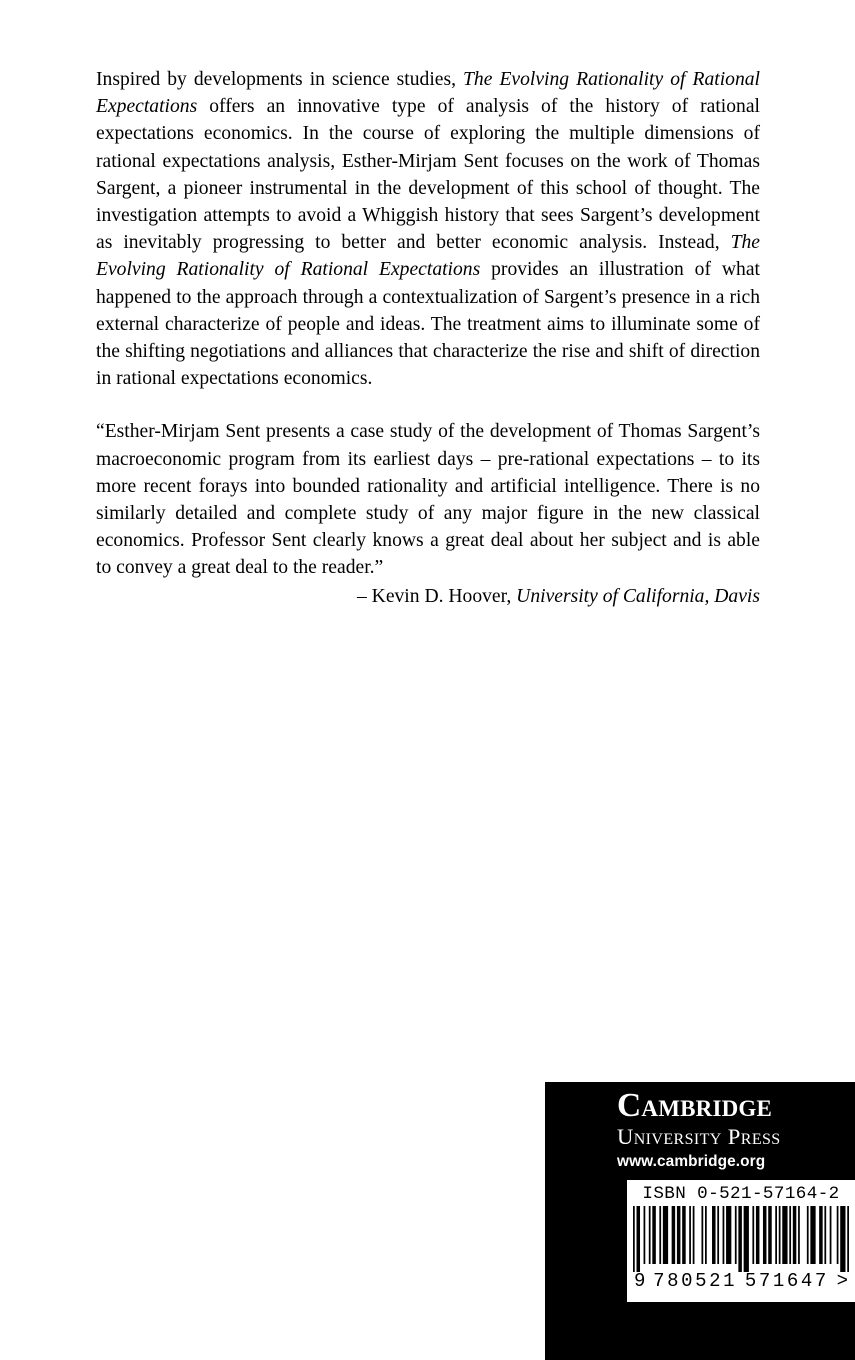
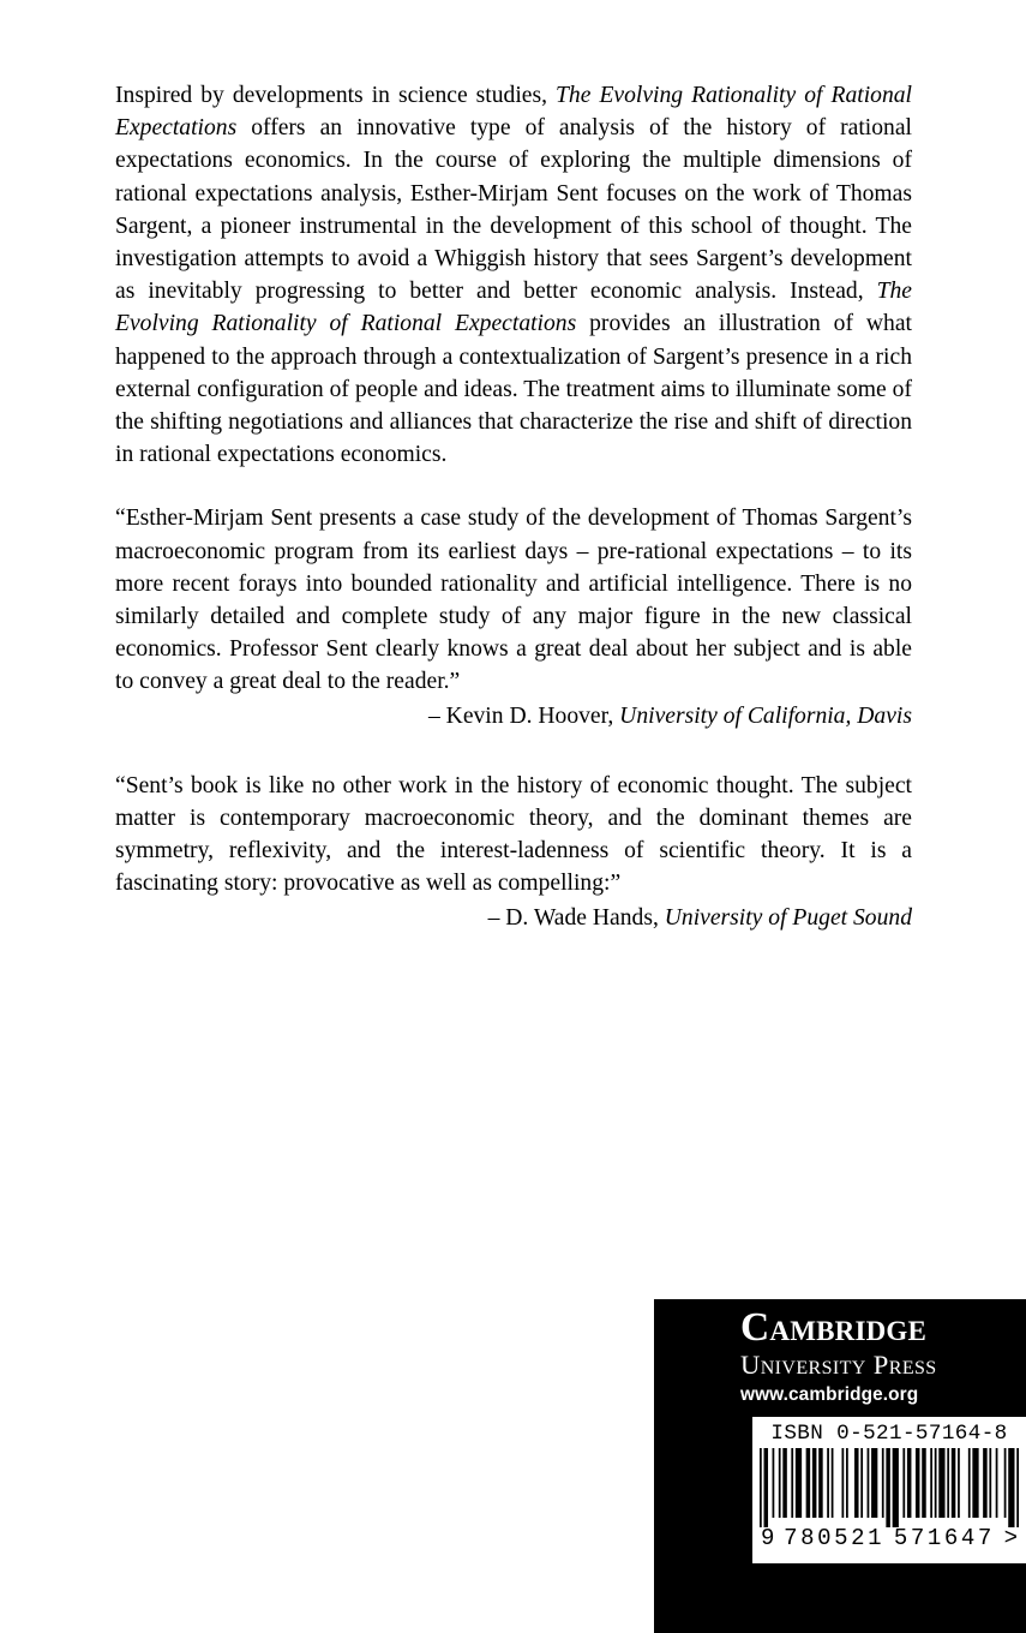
- Inspired by developments in science studies, The Evolving Rationality of Rational Expectations offers an innovative type of analysis of the history of rational expectations economics. In the course of exploring the multiple dimensions of rational expectations analysis, Esther-Mirjam Sent focuses on the work of Thomas Sargent, a pioneer instrumental in the development of this school of thought. The investigation attempts to avoid a Whiggish history that sees Sargent’s development as inevitably progressing to better and better economic analysis. Instead, The Evolving Rationality of Rational Expectations provides an illustration of what happened to the approach through a contextualization of Sargent’s presence in a rich external characterize of people and ideas. The treatment aims to illuminate some of the shifting negotiations and alliances that characterize the rise and shift of direction in rational expectations economics.
+ Inspired by developments in science studies, The Evolving Rationality of Rational Expectations offers an innovative type of analysis of the history of rational expectations economics. In the course of exploring the multiple dimensions of rational expectations analysis, Esther-Mirjam Sent focuses on the work of Thomas Sargent, a pioneer instrumental in the development of this school of thought. The investigation attempts to avoid a Whiggish history that sees Sargent’s development as inevitably progressing to better and better economic analysis. Instead, The Evolving Rationality of Rational Expectations provides an illustration of what happened to the approach through a contextualization of Sargent’s presence in a rich external configuration of people and ideas. The treatment aims to illuminate some of the shifting negotiations and alliances that characterize the rise and shift of direction in rational expectations economics.
  “Esther-Mirjam Sent presents a case study of the development of Thomas Sargent’s macroeconomic program from its earliest days – pre-rational expectations – to its more recent forays into bounded rationality and artificial intelligence. There is no similarly detailed and complete study of any major figure in the new classical economics. Professor Sent clearly knows a great deal about her subject and is able to convey a great deal to the reader.”
  – Kevin D. Hoover, University of California, Davis
+ “Sent’s book is like no other work in the history of economic thought. The subject matter is contemporary macroeconomic theory, and the dominant themes are symmetry, reflexivity, and the interest-ladenness of scientific theory. It is a fascinating story: provocative as well as compelling:”
+ – D. Wade Hands, University of Puget Sound
  Cambridge
  University Press
  www.cambridge.org
- ISBN 0-521-57164-2
+ ISBN 0-521-57164-8
  9
  780521
  571647
  >
